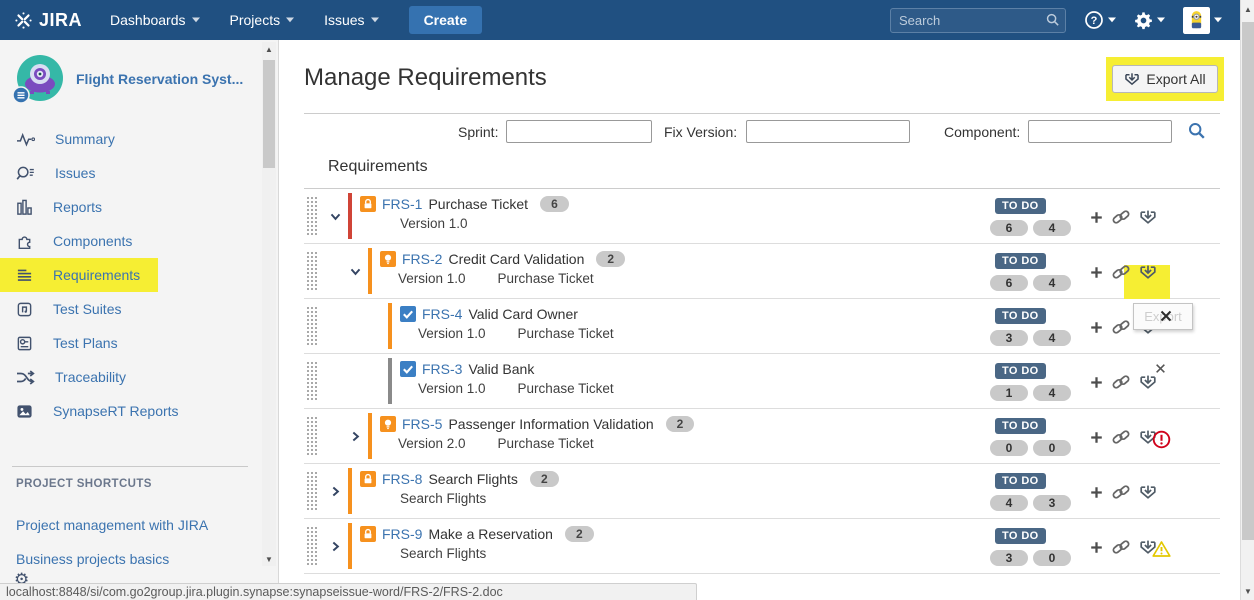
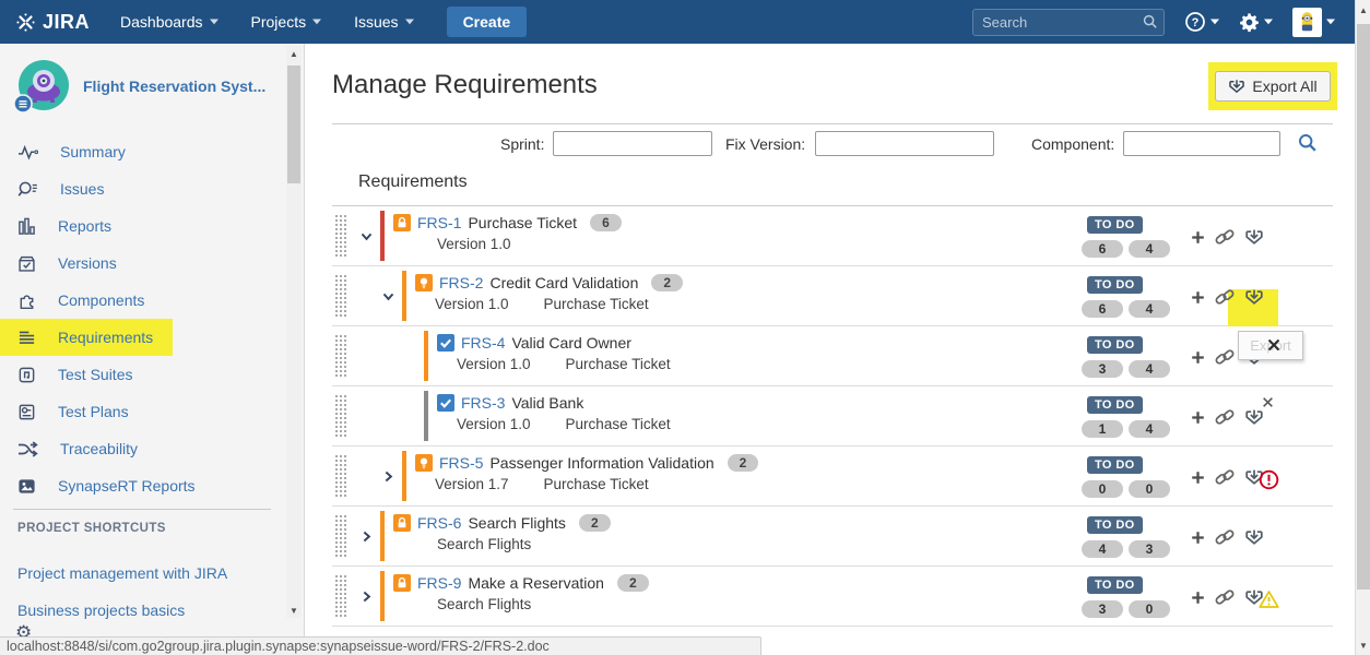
  JIRA
  Dashboards
  Projects
  Issues
  Create
  Search
  ?
  Flight Reservation Syst...
  Summary
  Issues
  Reports
+ Versions
  Components
  Requirements
  Test Suites
  Test Plans
  Traceability
  SynapseRT Reports
  PROJECT SHORTCUTS
  Project management with JIRA
  Business projects basics
  ⚙
  ▲
  ▼
  Manage Requirements
  Export All
  Sprint:
  Fix Version:
  Component:
  Requirements
  FRS-1
  Purchase Ticket
  6
  Version 1.0
  TO DO
  6
  4
  FRS-2
  Credit Card Validation
  2
  Version 1.0
  Purchase Ticket
  TO DO
  6
  4
  FRS-4
  Valid Card Owner
  Version 1.0
  Purchase Ticket
  TO DO
  3
  4
  FRS-3
  Valid Bank
  Version 1.0
  Purchase Ticket
  TO DO
  1
  4
  FRS-5
  Passenger Information Validation
  2
- Version 2.0
+ Version 1.7
  Purchase Ticket
  TO DO
  0
  0
- FRS-8
+ FRS-6
  Search Flights
  2
  Search Flights
  TO DO
  4
  3
  FRS-9
  Make a Reservation
  2
  Search Flights
  TO DO
  3
  0
  Export
  localhost:8848/si/com.go2group.jira.plugin.synapse:synapseissue-word/FRS-2/FRS-2.doc
  ▲
  ▼
